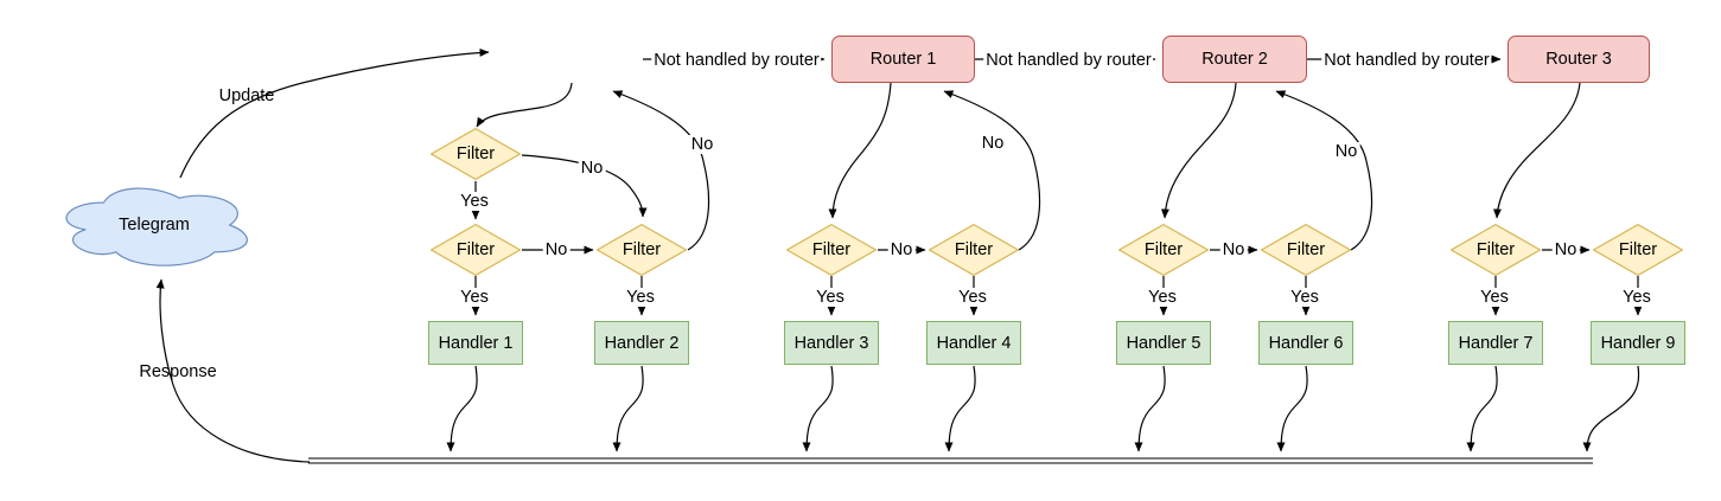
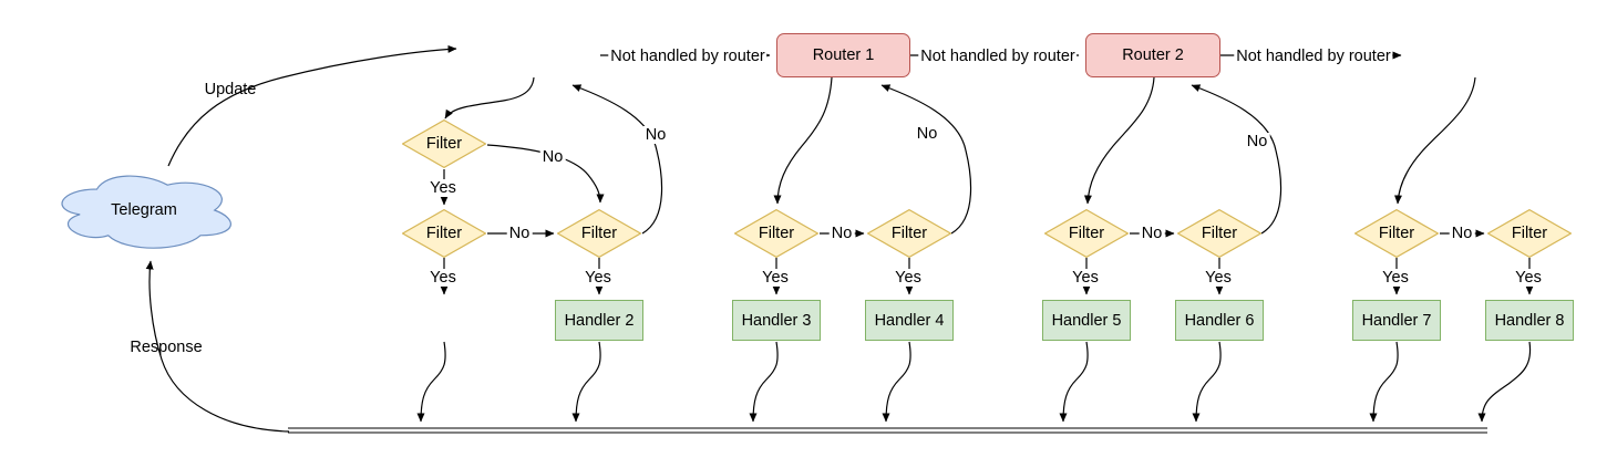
  Telegram
  Router 1
  Router 2
- Router 3
  Filter
  Filter
  Filter
  Filter
  Filter
  Filter
  Filter
  Filter
  Filter
- Handler 1
  Handler 2
  Handler 3
  Handler 4
  Handler 5
  Handler 6
  Handler 7
- Handler 9
+ Handler 8
  Update
  Response
  Not handled by router
  Not handled by router
  Not handled by router
  Yes
  Yes
  Yes
  Yes
  Yes
  Yes
  Yes
  Yes
  Yes
  No
  No
  No
  No
  No
  No
  No
  No
